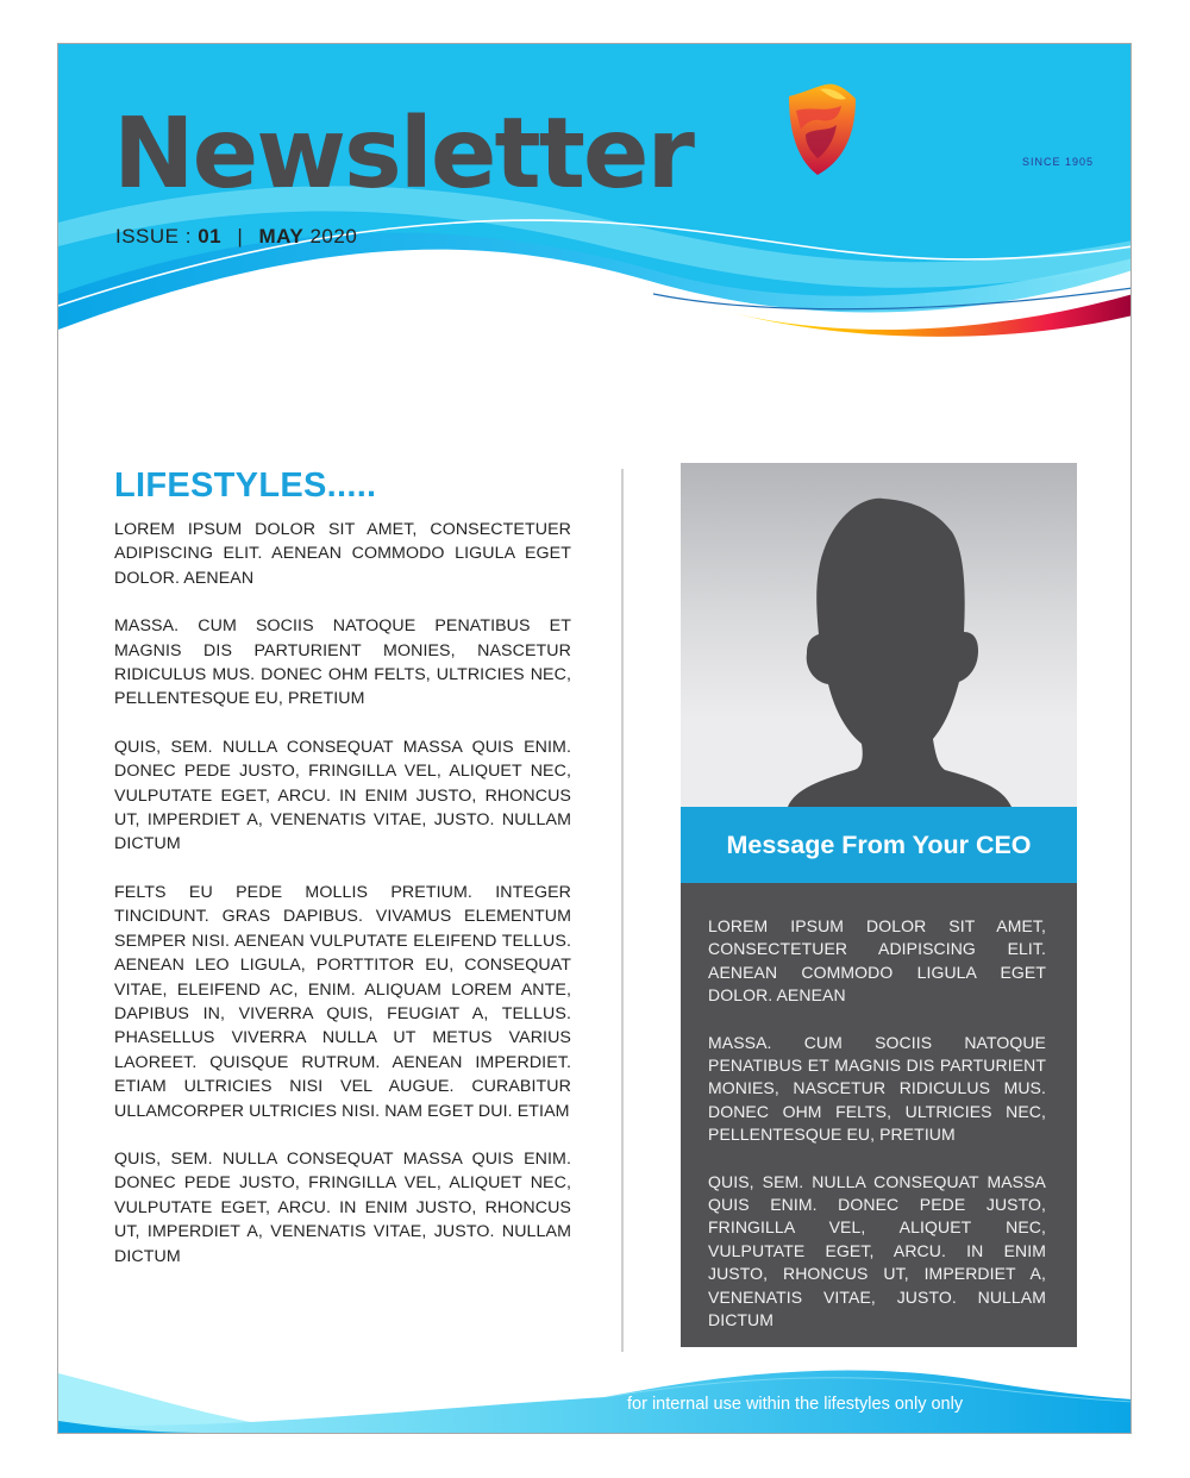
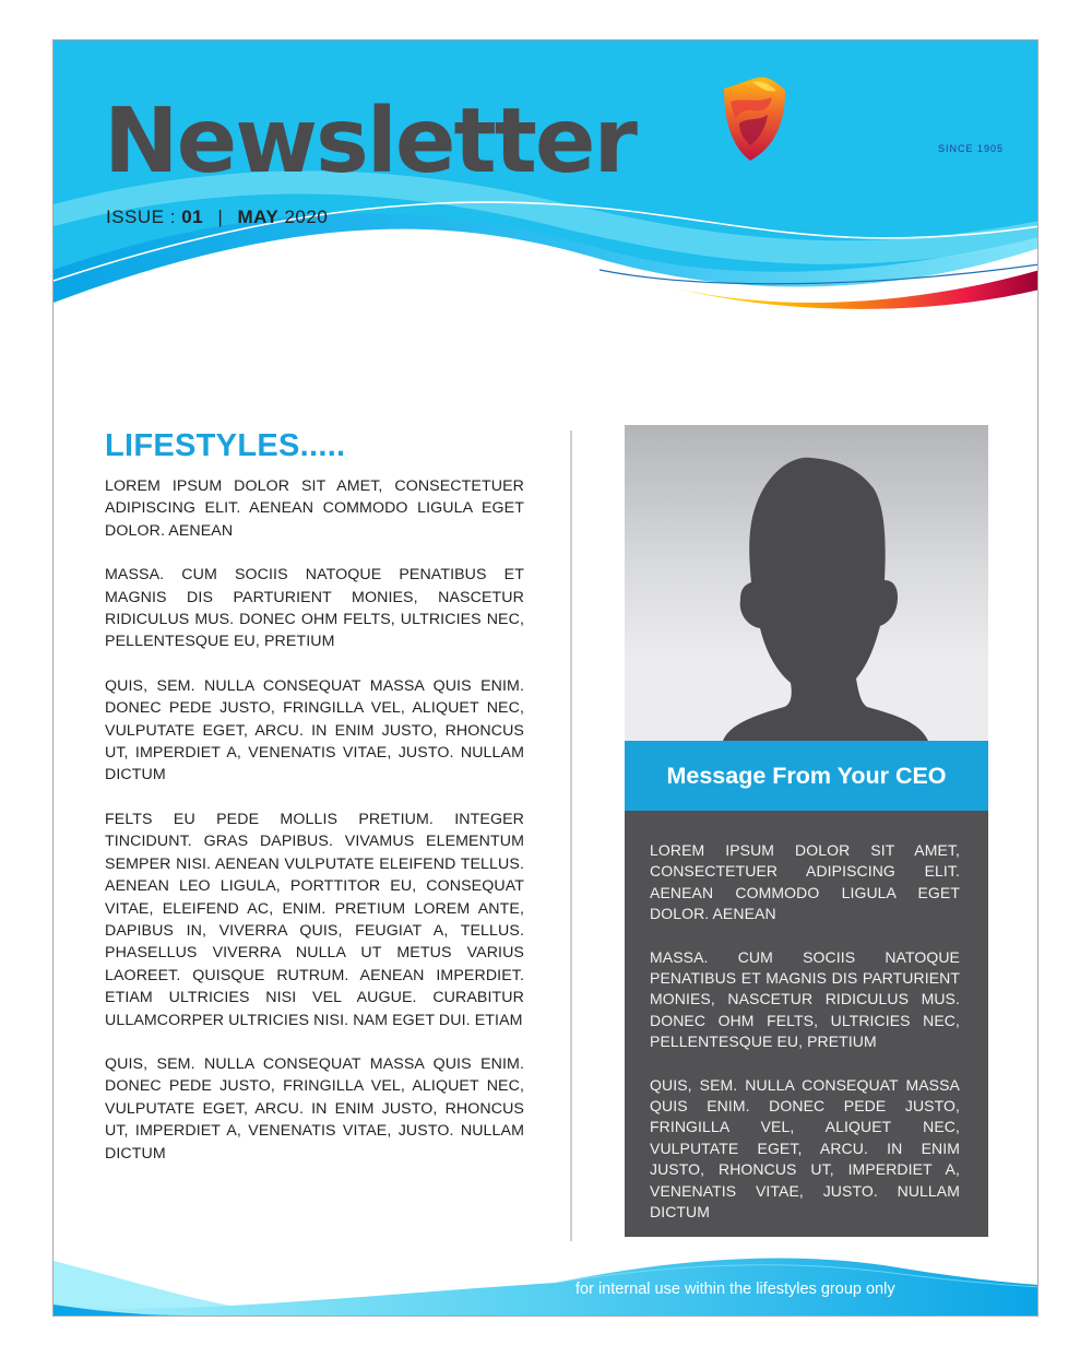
  Newsletter
  ISSUE : 01 | MAY 2020
  SINCE 1905
  LIFESTYLES.....
  LOREM IPSUM DOLOR SIT AMET, CONSECTETUER ADIPISCING ELIT. AENEAN COMMODO LIGULA EGET DOLOR. AENEAN
  MASSA. CUM SOCIIS NATOQUE PENATIBUS ET MAGNIS DIS PARTURIENT MONIES, NASCETUR RIDICULUS MUS. DONEC OHM FELTS, ULTRICIES NEC, PELLENTESQUE EU, PRETIUM
  QUIS, SEM. NULLA CONSEQUAT MASSA QUIS ENIM. DONEC PEDE JUSTO, FRINGILLA VEL, ALIQUET NEC, VULPUTATE EGET, ARCU. IN ENIM JUSTO, RHONCUS UT, IMPERDIET A, VENENATIS VITAE, JUSTO. NULLAM DICTUM
- FELTS EU PEDE MOLLIS PRETIUM. INTEGER TINCIDUNT. GRAS DAPIBUS. VIVAMUS ELEMENTUM SEMPER NISI. AENEAN VULPUTATE ELEIFEND TELLUS. AENEAN LEO LIGULA, PORTTITOR EU, CONSEQUAT VITAE, ELEIFEND AC, ENIM. ALIQUAM LOREM ANTE, DAPIBUS IN, VIVERRA QUIS, FEUGIAT A, TELLUS. PHASELLUS VIVERRA NULLA UT METUS VARIUS LAOREET. QUISQUE RUTRUM. AENEAN IMPERDIET. ETIAM ULTRICIES NISI VEL AUGUE. CURABITUR ULLAMCORPER ULTRICIES NISI. NAM EGET DUI. ETIAM
+ FELTS EU PEDE MOLLIS PRETIUM. INTEGER TINCIDUNT. GRAS DAPIBUS. VIVAMUS ELEMENTUM SEMPER NISI. AENEAN VULPUTATE ELEIFEND TELLUS. AENEAN LEO LIGULA, PORTTITOR EU, CONSEQUAT VITAE, ELEIFEND AC, ENIM. PRETIUM LOREM ANTE, DAPIBUS IN, VIVERRA QUIS, FEUGIAT A, TELLUS. PHASELLUS VIVERRA NULLA UT METUS VARIUS LAOREET. QUISQUE RUTRUM. AENEAN IMPERDIET. ETIAM ULTRICIES NISI VEL AUGUE. CURABITUR ULLAMCORPER ULTRICIES NISI. NAM EGET DUI. ETIAM
  QUIS, SEM. NULLA CONSEQUAT MASSA QUIS ENIM. DONEC PEDE JUSTO, FRINGILLA VEL, ALIQUET NEC, VULPUTATE EGET, ARCU. IN ENIM JUSTO, RHONCUS UT, IMPERDIET A, VENENATIS VITAE, JUSTO. NULLAM DICTUM
  Message From Your CEO
  LOREM IPSUM DOLOR SIT AMET, CONSECTETUER ADIPISCING ELIT. AENEAN COMMODO LIGULA EGET DOLOR. AENEAN
  MASSA. CUM SOCIIS NATOQUE PENATIBUS ET MAGNIS DIS PARTURIENT MONIES, NASCETUR RIDICULUS MUS. DONEC OHM FELTS, ULTRICIES NEC, PELLENTESQUE EU, PRETIUM
  QUIS, SEM. NULLA CONSEQUAT MASSA QUIS ENIM. DONEC PEDE JUSTO, FRINGILLA VEL, ALIQUET NEC, VULPUTATE EGET, ARCU. IN ENIM JUSTO, RHONCUS UT, IMPERDIET A, VENENATIS VITAE, JUSTO. NULLAM DICTUM
- for internal use within the lifestyles only only
+ for internal use within the lifestyles group only
